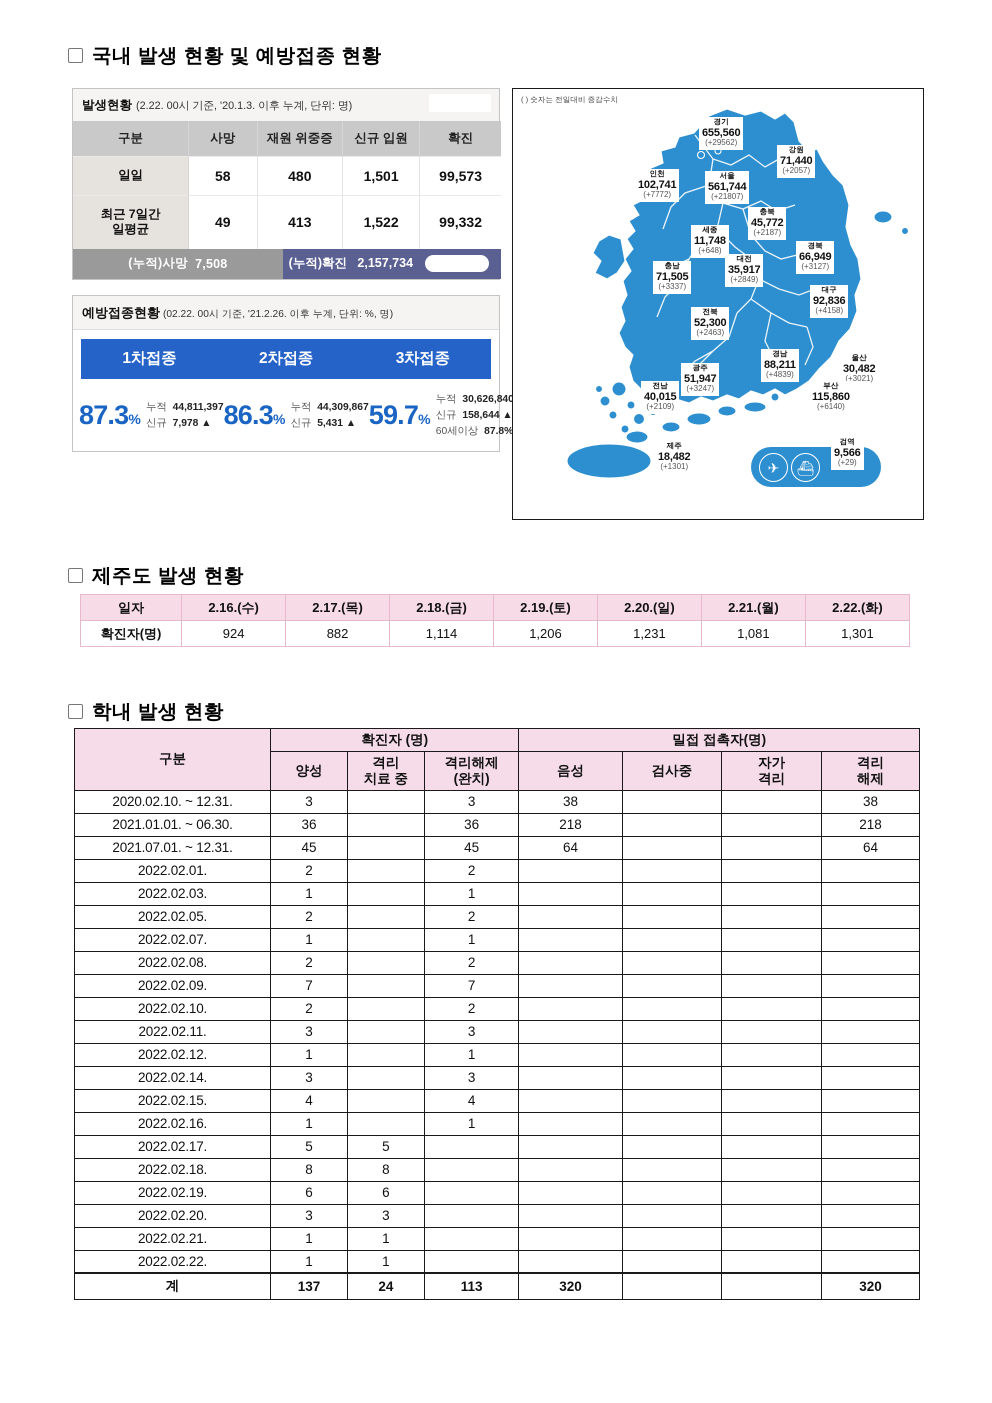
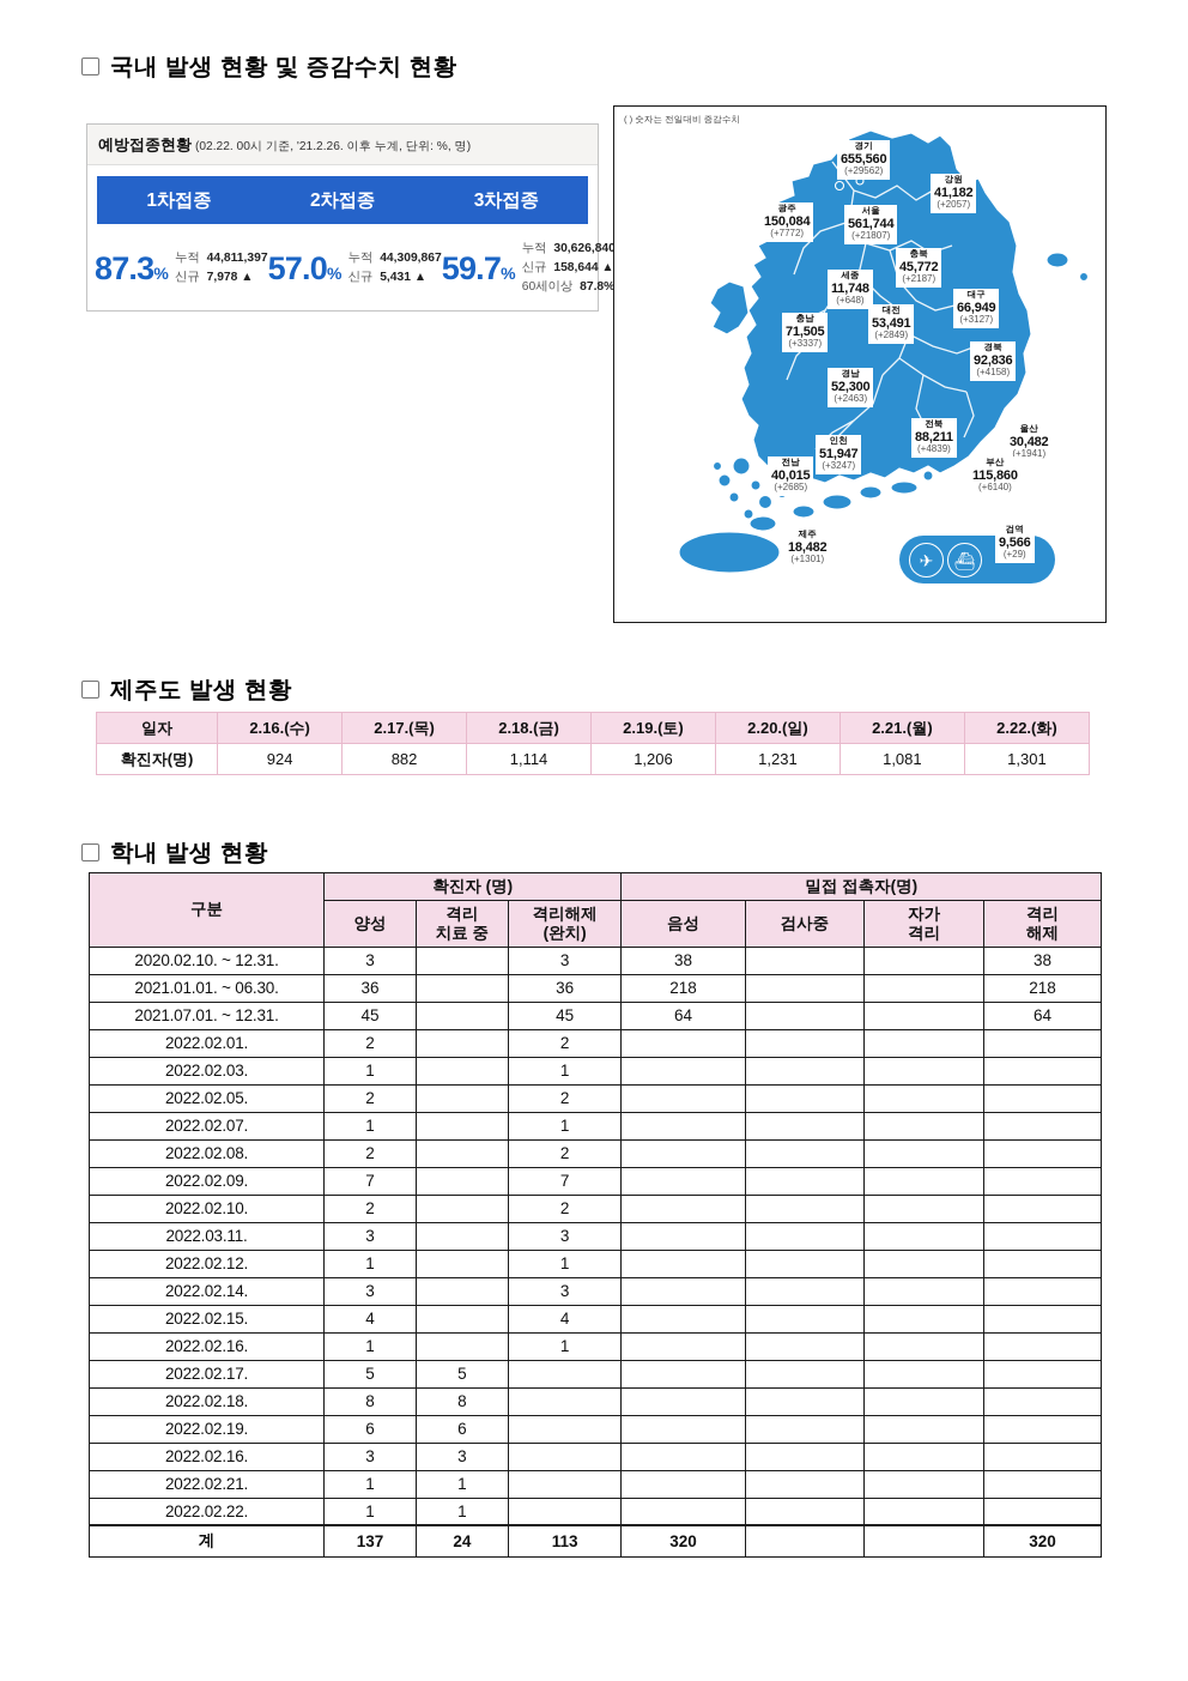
- 국내 발생 현황 및 예방접종 현황
+ 국내 발생 현황 및 증감수치 현황
- 발생현황
- (2.22. 00시 기준, '20.1.3. 이후 누계, 단위: 명)
- 구분	사망	재원 위중증	신규 입원	확진
- 일일	58	480	1,501	99,573
- 최근 7일간 일평균	49	413	1,522	99,332
- (누적)사망
- 7,508
- (누적)확진 2,157,734
  예방접종현황
  (02.22. 00시 기준, '21.2.26. 이후 누계, 단위: %, 명)
  1차접종
  2차접종
  3차접종
  87.3%
  누적
  44,811,397
  신규
  7,978 ▲
- 86.3%
+ 57.0%
  누적
  44,309,867
  신규
  5,431 ▲
  59.7%
  누적
  30,626,84
  신규
  158,644 ▲
  60세이상
  87.8%
  ( ) 숫자는 전일대비 증감수치
  경기
  655,560
  (+29562)
  강원
- 71,440
+ 41,182
  (+2057)
- 인천
+ 광주
- 102,741
+ 150,084
  (+7772)
  서울
  561,744
  (+21807)
  충북
  45,772
  (+2187)
  세종
  11,748
  (+648)
- 경북
+ 대구
  66,949
  (+3127)
  충남
  71,505
  (+3337)
  대전
- 35,917
+ 53,491
  (+2849)
- 대구
+ 경북
  92,836
  (+4158)
- 전북
+ 경남
  52,300
  (+2463)
- 경남
+ 전북
  88,211
  (+4839)
  울산
  30,482
- (+3021)
+ (+1941)
- 광주
+ 인천
  51,947
  (+3247)
  전남
  40,015
- (+2109)
+ (+2685)
  부산
  115,860
  (+6140)
  제주
  18,482
  (+1301)
  ✈
  ⛴
  검역
  9,566
  (+29)
  제주도 발생 현황
  일자	2.16.(수)	2.17.(목)	2.18.(금)	2.19.(토)	2.20.(일)	2.21.(월)	2.22.(화)
  확진자(명)	924	882	1,114	1,206	1,231	1,081	1,301
  학내 발생 현황
  구분	확진자 (명)	밀접 접촉자(명)
  양성	격리 치료 중	격리해제 (완치)	음성	검사중	자가 격리	격리 해제
  2020.02.10. ~ 12.31.	3		3	38			38
  2021.01.01. ~ 06.30.	36		36	218			218
  2021.07.01. ~ 12.31.	45		45	64			64
  2022.02.01.	2		2
  2022.02.03.	1		1
  2022.02.05.	2		2
  2022.02.07.	1		1
  2022.02.08.	2		2
  2022.02.09.	7		7
  2022.02.10.	2		2
- 2022.02.11.	3		3
+ 2022.03.11.	3		3
  2022.02.12.	1		1
  2022.02.14.	3		3
  2022.02.15.	4		4
  2022.02.16.	1		1
  2022.02.17.	5	5
  2022.02.18.	8	8
  2022.02.19.	6	6
- 2022.02.20.	3	3
+ 2022.02.16.	3	3
  2022.02.21.	1	1
  2022.02.22.	1	1
  계	137	24	113	320			320
